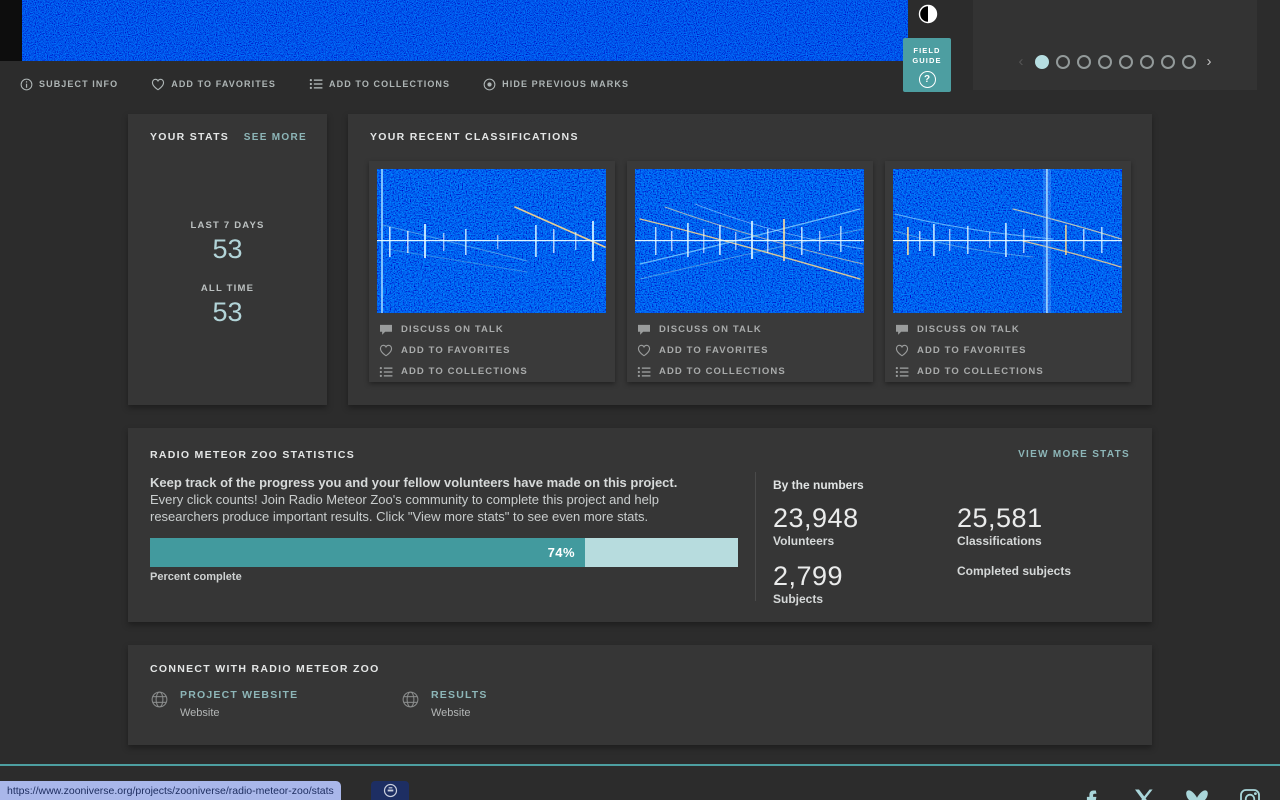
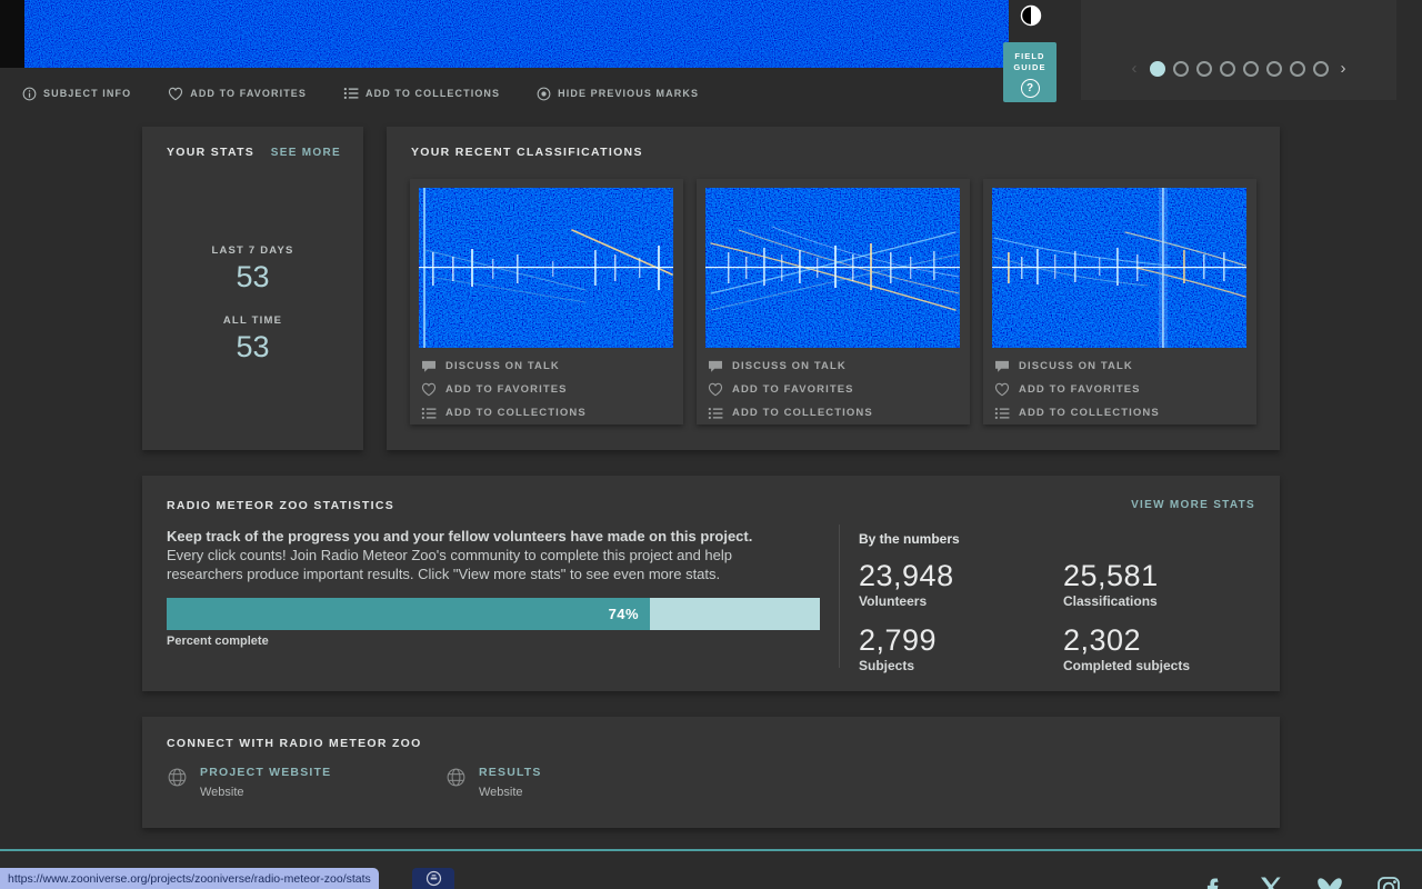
  FIELD
  GUIDE
  ?
  ‹
  ›
  SUBJECT INFO
  ADD TO FAVORITES
  ADD TO COLLECTIONS
  HIDE PREVIOUS MARKS
  YOUR STATS
  SEE MORE
  LAST 7 DAYS
  53
  ALL TIME
  53
  YOUR RECENT CLASSIFICATIONS
  DISCUSS ON TALK
  ADD TO FAVORITES
  ADD TO COLLECTIONS
  DISCUSS ON TALK
  ADD TO FAVORITES
  ADD TO COLLECTIONS
  DISCUSS ON TALK
  ADD TO FAVORITES
  ADD TO COLLECTIONS
  RADIO METEOR ZOO STATISTICS
  VIEW MORE STATS
  Keep track of the progress you and your fellow volunteers have made on this project.
  Every click counts! Join Radio Meteor Zoo's community to complete this project and help researchers produce important results. Click "View more stats" to see even more stats.
  74%
  Percent complete
  By the numbers
  23,948
  Volunteers
  25,581
  Classifications
  2,799
  Subjects
+ 2,302
  Completed subjects
  CONNECT WITH RADIO METEOR ZOO
  PROJECT WEBSITE
  Website
  RESULTS
  Website
  https://www.zooniverse.org/projects/zooniverse/radio-meteor-zoo/stats
